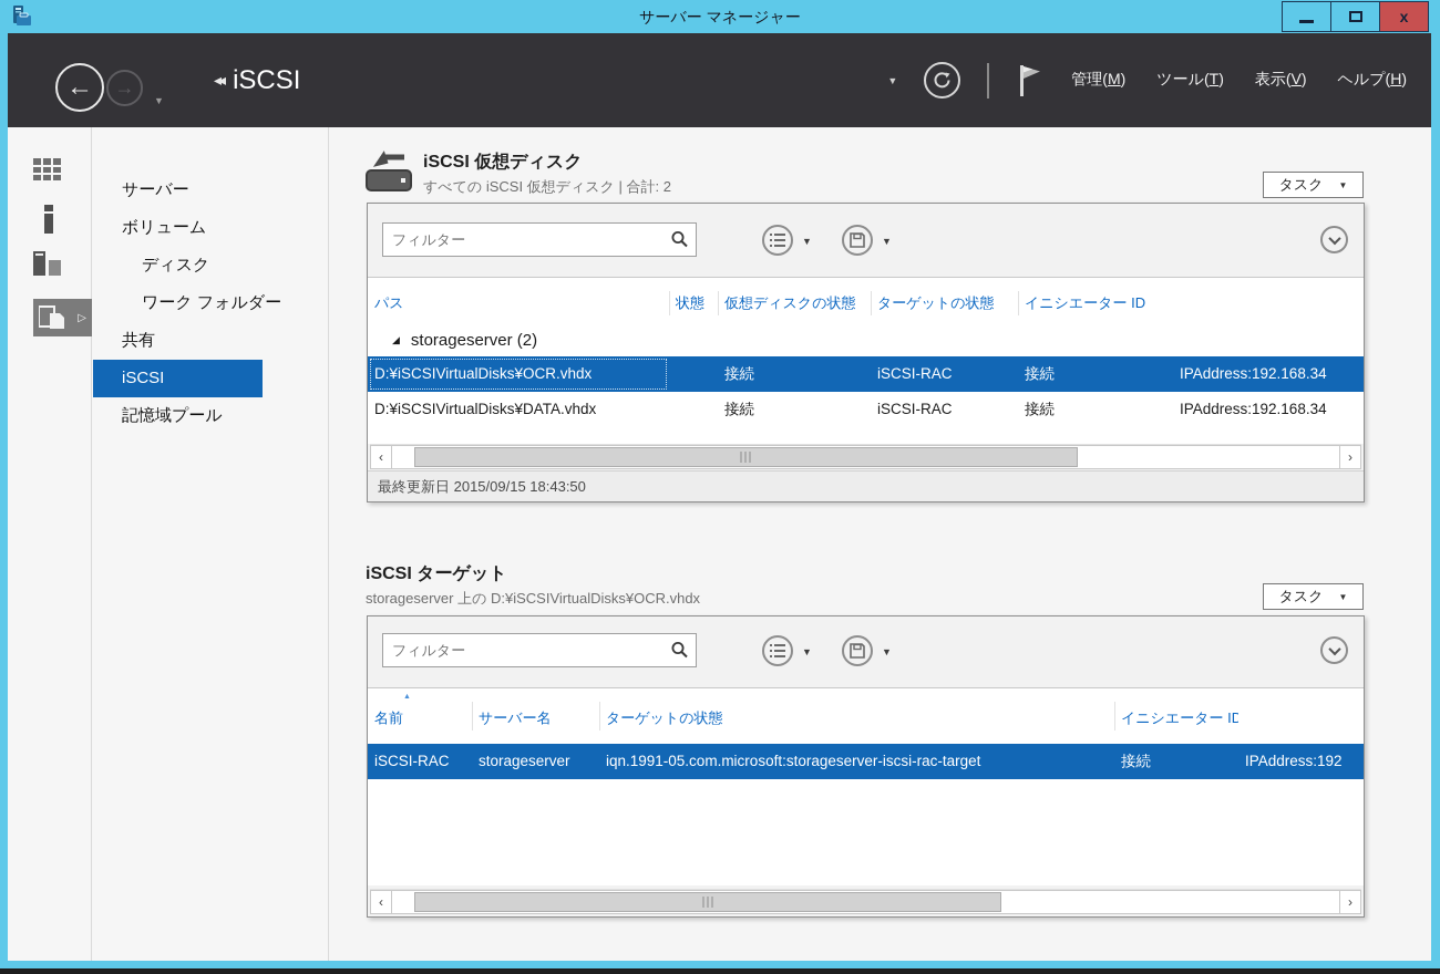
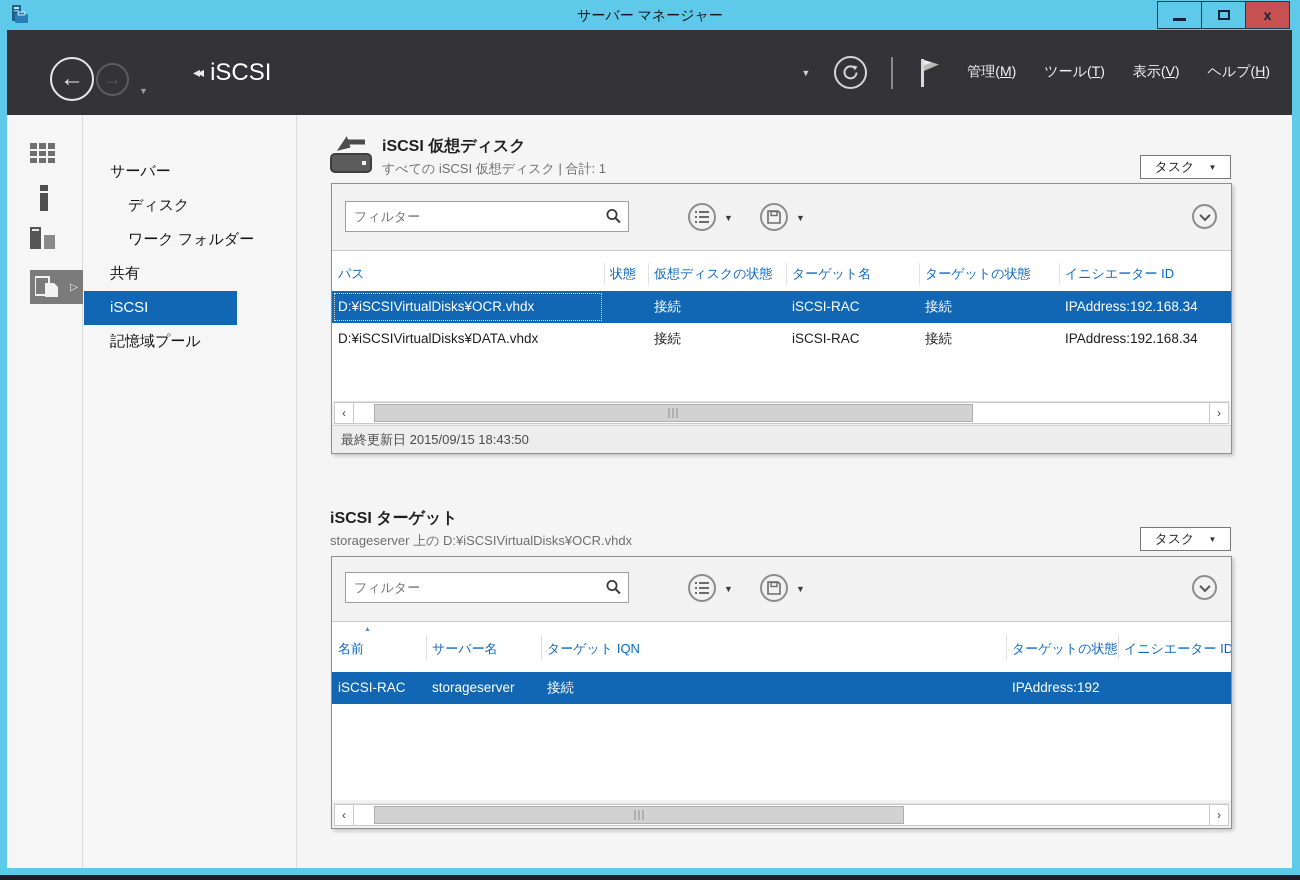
  サーバー マネージャー
  x
  ←
  →
  ▼
  ◂◂
  iSCSI
  ▼
  管理(M)
  ツール(T)
  表示(V)
  ヘルプ(H)
  ▷
  サーバー
- ボリューム
  ディスク
  ワーク フォルダー
  共有
  iSCSI
  記憶域プール
  iSCSI 仮想ディスク
- すべての iSCSI 仮想ディスク | 合計: 2
+ すべての iSCSI 仮想ディスク | 合計: 1
  タスク
  ▼
  フィルター
  ▼
  ▼
  パス
  状態
  仮想ディスクの状態
+ ターゲット名
  ターゲットの状態
  イニシエーター ID
- ◢ storageserver (2)
  D:¥iSCSIVirtualDisks¥OCR.vhdx
  接続
  iSCSI-RAC
  接続
  IPAddress:192.168.34
  D:¥iSCSIVirtualDisks¥DATA.vhdx
  接続
  iSCSI-RAC
  接続
  IPAddress:192.168.34
  ‹
  ›
  最終更新日 2015/09/15 18:43:50
  iSCSI ターゲット
  storageserver 上の D:¥iSCSIVirtualDisks¥OCR.vhdx
  タスク
  ▼
  フィルター
  ▼
  ▼
  名前
  サーバー名
+ ターゲット IQN
  ターゲットの状態
  イニシエーター ID
  iSCSI-RAC
  storageserver
- iqn.1991-05.com.microsoft:storageserver-iscsi-rac-target
  接続
  IPAddress:192
  ‹
  ›
